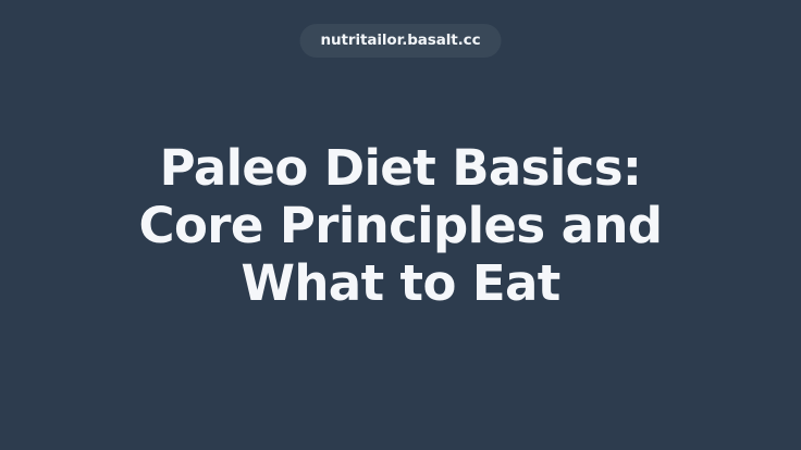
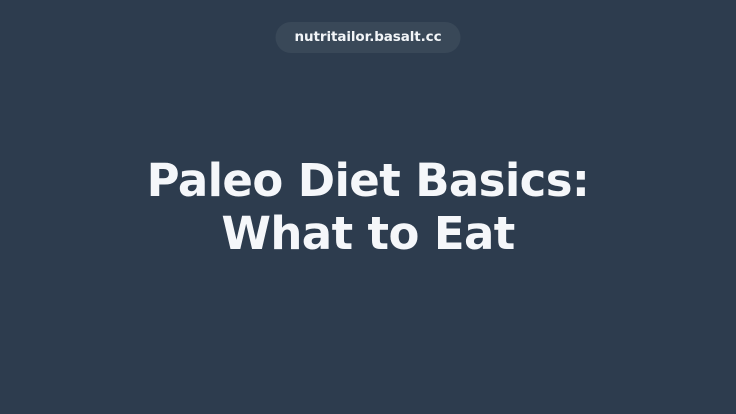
  nutritailor.basalt.cc
  Paleo Diet Basics:
- Core Principles and
  What to Eat
